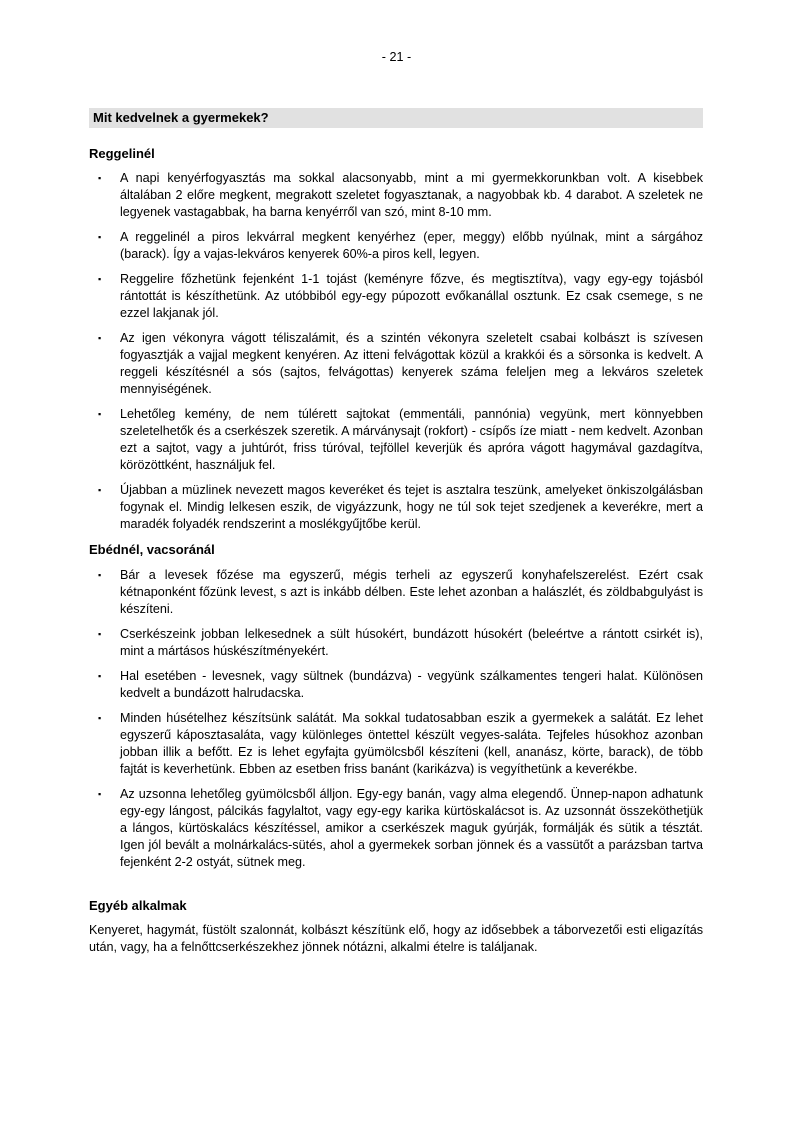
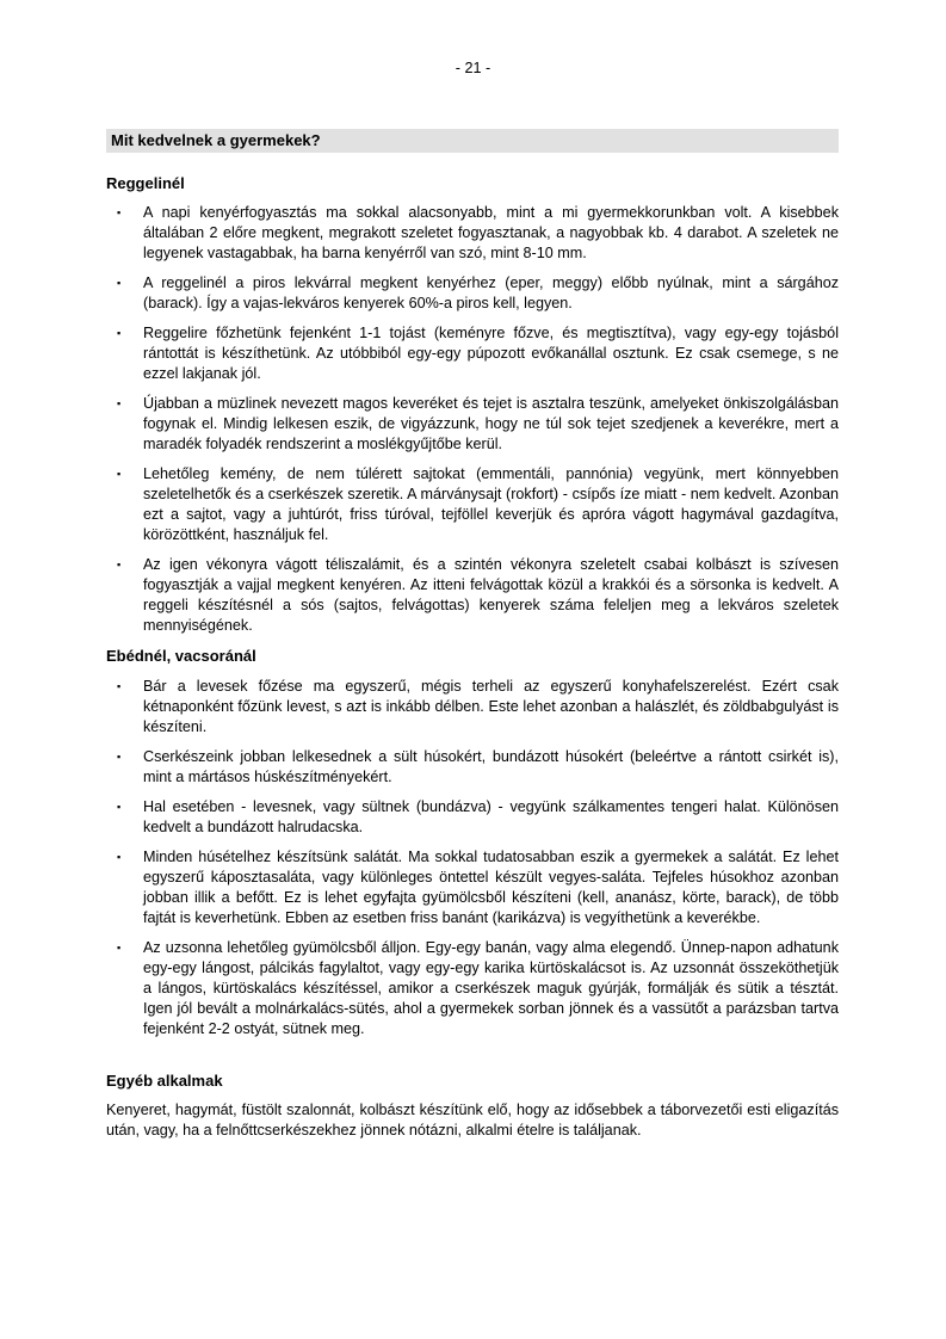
  - 21 -
  Mit kedvelnek a gyermekek?
  Reggelinél
  ▪
  A napi kenyérfogyasztás ma sokkal alacsonyabb, mint a mi gyermekkorunkban volt. A kisebbek általában 2 előre megkent, megrakott szeletet fogyasztanak, a nagyobbak kb. 4 darabot. A szeletek ne legyenek vastagabbak, ha barna kenyérről van szó, mint 8-10 mm.
  ▪
  A reggelinél a piros lekvárral megkent kenyérhez (eper, meggy) előbb nyúlnak, mint a sárgához (barack). Így a vajas-lekváros kenyerek 60%-a piros kell, legyen.
  ▪
  Reggelire főzhetünk fejenként 1-1 tojást (keményre főzve, és megtisztítva), vagy egy-egy tojásból rántottát is készíthetünk. Az utóbbiból egy-egy púpozott evőkanállal osztunk. Ez csak csemege, s ne ezzel lakjanak jól.
  ▪
- Az igen vékonyra vágott téliszalámit, és a szintén vékonyra szeletelt csabai kolbászt is szívesen fogyasztják a vajjal megkent kenyéren. Az itteni felvágottak közül a krakkói és a sörsonka is kedvelt. A reggeli készítésnél a sós (sajtos, felvágottas) kenyerek száma feleljen meg a lekváros szeletek mennyiségének.
+ Újabban a müzlinek nevezett magos keveréket és tejet is asztalra teszünk, amelyeket önkiszolgálásban fogynak el. Mindig lelkesen eszik, de vigyázzunk, hogy ne túl sok tejet szedjenek a keverékre, mert a maradék folyadék rendszerint a moslékgyűjtőbe kerül.
  ▪
  Lehetőleg kemény, de nem túlérett sajtokat (emmentáli, pannónia) vegyünk, mert könnyebben szeletelhetők és a cserkészek szeretik. A márványsajt (rokfort) - csípős íze miatt - nem kedvelt. Azonban ezt a sajtot, vagy a juhtúrót, friss túróval, tejföllel keverjük és apróra vágott hagymával gazdagítva, körözöttként, használjuk fel.
  ▪
- Újabban a müzlinek nevezett magos keveréket és tejet is asztalra teszünk, amelyeket önkiszolgálásban fogynak el. Mindig lelkesen eszik, de vigyázzunk, hogy ne túl sok tejet szedjenek a keverékre, mert a maradék folyadék rendszerint a moslékgyűjtőbe kerül.
+ Az igen vékonyra vágott téliszalámit, és a szintén vékonyra szeletelt csabai kolbászt is szívesen fogyasztják a vajjal megkent kenyéren. Az itteni felvágottak közül a krakkói és a sörsonka is kedvelt. A reggeli készítésnél a sós (sajtos, felvágottas) kenyerek száma feleljen meg a lekváros szeletek mennyiségének.
  Ebédnél, vacsoránál
  ▪
  Bár a levesek főzése ma egyszerű, mégis terheli az egyszerű konyhafelszerelést. Ezért csak kétnaponként főzünk levest, s azt is inkább délben. Este lehet azonban a halászlét, és zöldbabgulyást is készíteni.
  ▪
  Cserkészeink jobban lelkesednek a sült húsokért, bundázott húsokért (beleértve a rántott csirkét is), mint a mártásos húskészítményekért.
  ▪
  Hal esetében - levesnek, vagy sültnek (bundázva) - vegyünk szálkamentes tengeri halat. Különösen kedvelt a bundázott halrudacska.
  ▪
  Minden húsételhez készítsünk salátát. Ma sokkal tudatosabban eszik a gyermekek a salátát. Ez lehet egyszerű káposztasaláta, vagy különleges öntettel készült vegyes-saláta. Tejfeles húsokhoz azonban jobban illik a befőtt. Ez is lehet egyfajta gyümölcsből készíteni (kell, ananász, körte, barack), de több fajtát is keverhetünk. Ebben az esetben friss banánt (karikázva) is vegyíthetünk a keverékbe.
  ▪
  Az uzsonna lehetőleg gyümölcsből álljon. Egy-egy banán, vagy alma elegendő. Ünnep-napon adhatunk egy-egy lángost, pálcikás fagylaltot, vagy egy-egy karika kürtöskalácsot is. Az uzsonnát összeköthetjük a lángos, kürtöskalács készítéssel, amikor a cserkészek maguk gyúrják, formálják és sütik a tésztát. Igen jól bevált a molnárkalács-sütés, ahol a gyermekek sorban jönnek és a vassütőt a parázsban tartva fejenként 2-2 ostyát, sütnek meg.
  Egyéb alkalmak
  Kenyeret, hagymát, füstölt szalonnát, kolbászt készítünk elő, hogy az idősebbek a táborvezetői esti eligazítás után, vagy, ha a felnőttcserkészekhez jönnek nótázni, alkalmi ételre is találjanak.
